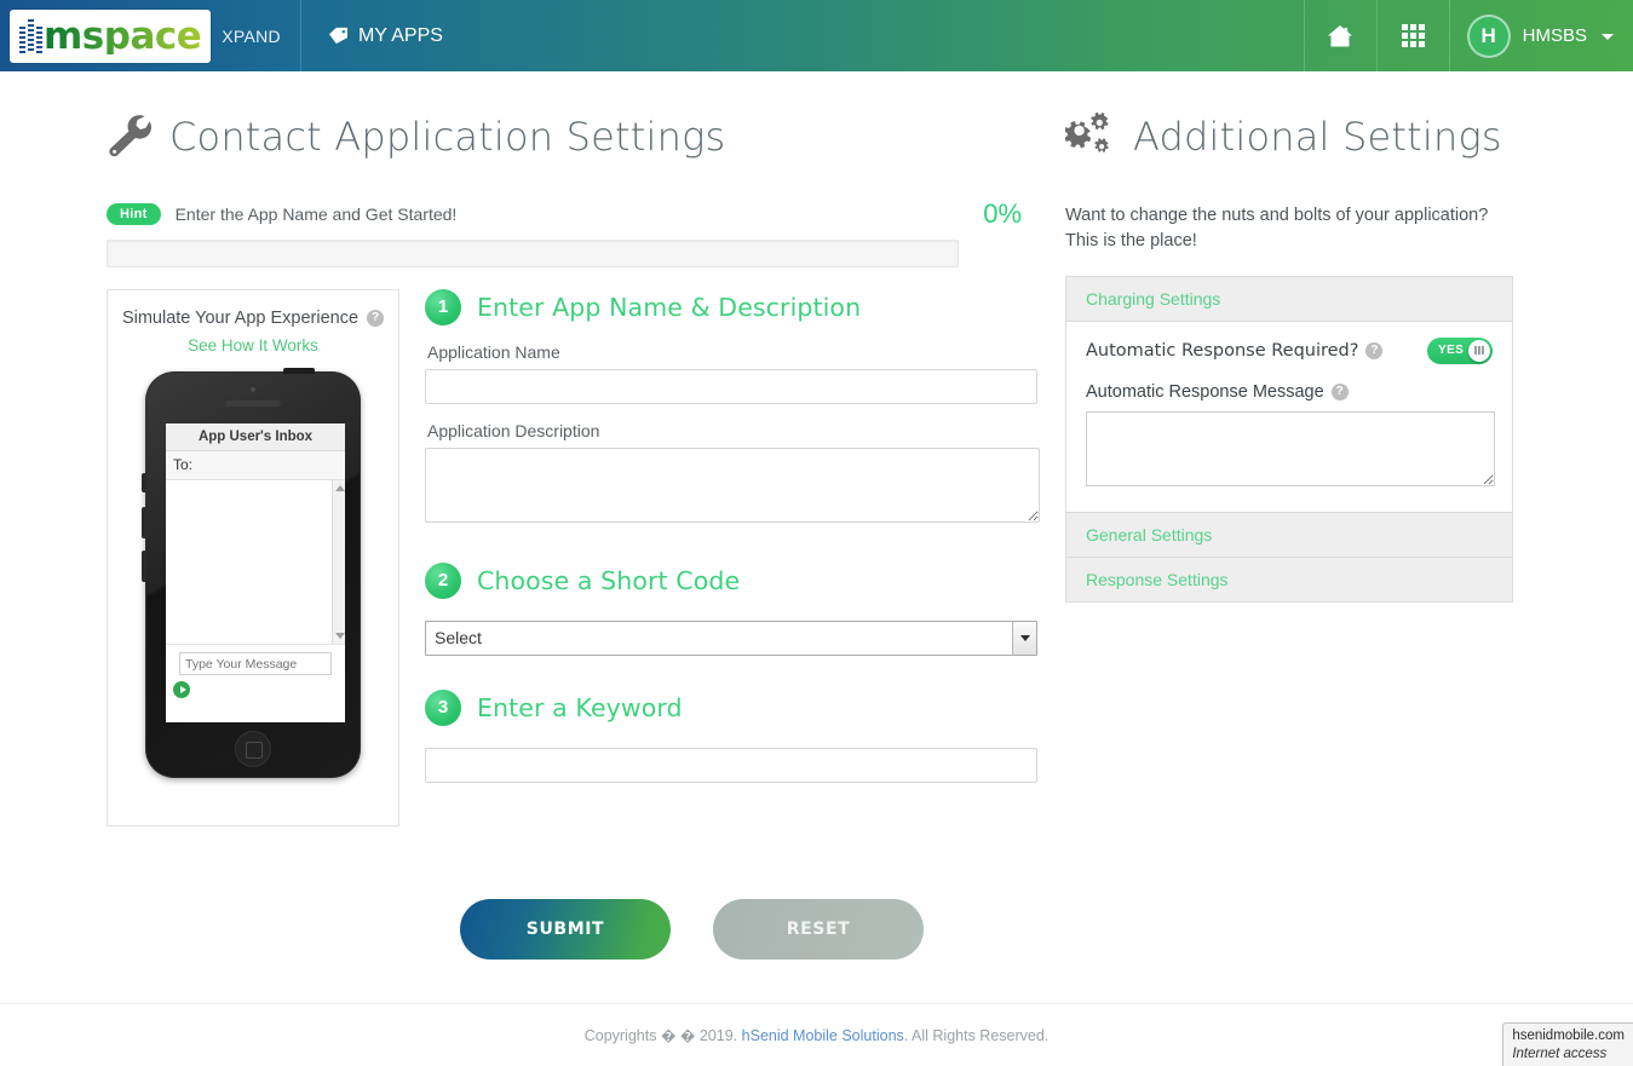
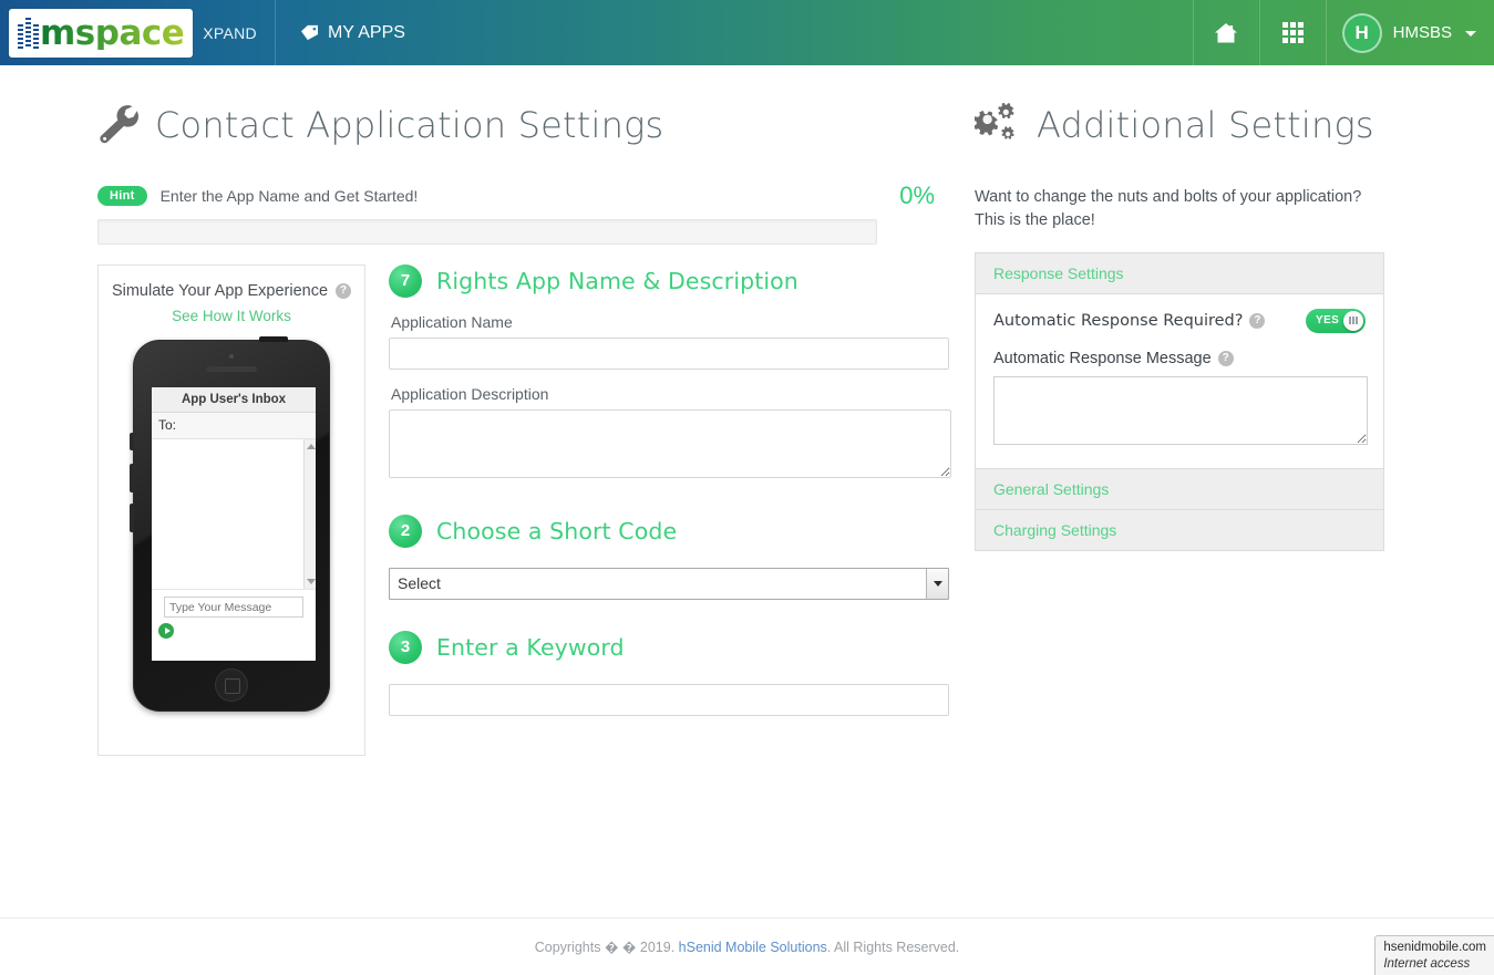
  mspace
  XPAND
  MY APPS
  H
  HMSBS
  Contact Application Settings
  Hint
  Enter the App Name and Get Started!
  0%
  Simulate Your App Experience
  ?
  See How It Works
  App User's Inbox
  To:
  Type Your Message
- 1
+ 7
- Enter App Name & Description
+ Rights App Name & Description
  Application Name
  Application Description
  2
  Choose a Short Code
  Select
  3
  Enter a Keyword
- SUBMIT
- RESET
  Additional Settings
  Want to change the nuts and bolts of your application? This is the place!
- Charging Settings
+ Response Settings
  Automatic Response Required?
  ?
  YES
  Automatic Response Message
  ?
  General Settings
- Response Settings
+ Charging Settings
  Copyrights � � 2019.
  hSenid Mobile Solutions
  . All Rights Reserved.
  hsenidmobile.com
  Internet access
